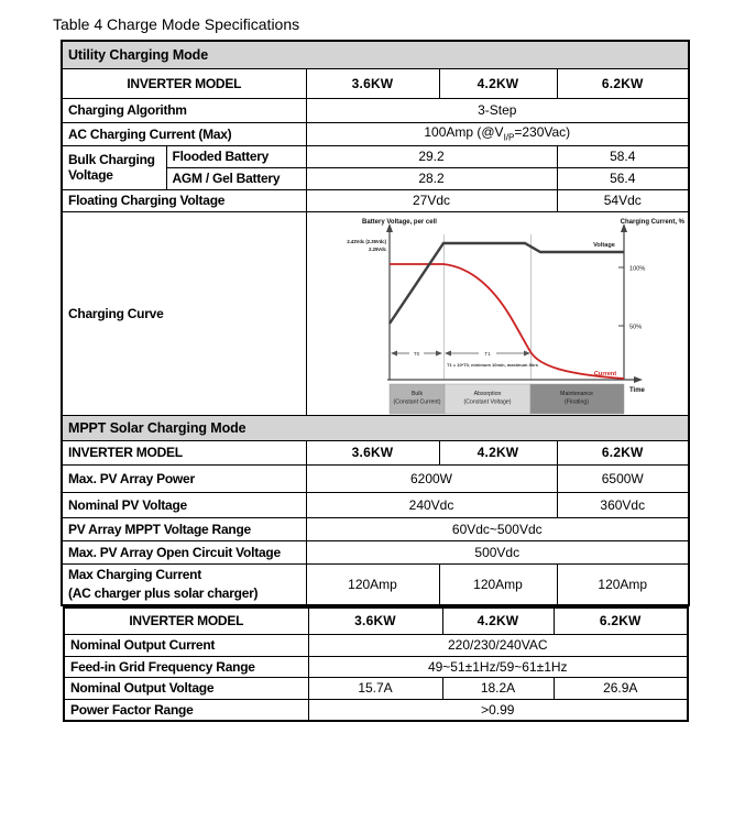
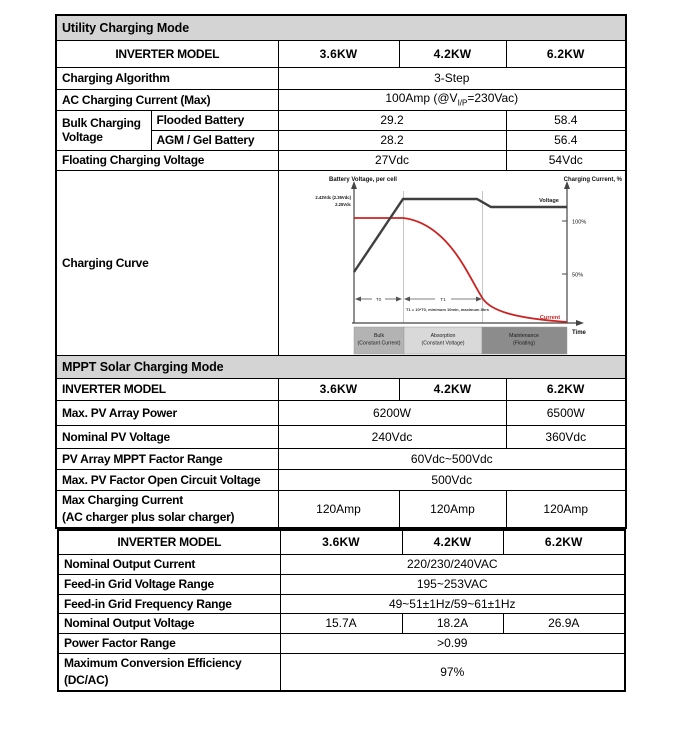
- Table 4 Charge Mode Specifications
  Utility Charging Mode
  INVERTER MODEL	3.6KW	4.2KW	6.2KW
  Charging Algorithm	3-Step
  AC Charging Current (Max)	100Amp (@VI/P=230Vac)
  Bulk Charging Voltage	Flooded Battery	29.2	58.4
  AGM / Gel Battery	28.2	56.4
  Floating Charging Voltage	27Vdc	54Vdc
  MPPT Solar Charging Mode
  INVERTER MODEL	3.6KW	4.2KW	6.2KW
  Max. PV Array Power	6200W	6500W
  Nominal PV Voltage	240Vdc	360Vdc
- PV Array MPPT Voltage Range	60Vdc~500Vdc
+ PV Array MPPT Factor Range	60Vdc~500Vdc
- Max. PV Array Open Circuit Voltage	500Vdc
+ Max. PV Factor Open Circuit Voltage	500Vdc
  Max Charging Current (AC charger plus solar charger)	120Amp	120Amp	120Amp
  INVERTER MODEL	3.6KW	4.2KW	6.2KW
  Nominal Output Current	220/230/240VAC
+ Feed-in Grid Voltage Range	195~253VAC
  Feed-in Grid Frequency Range	49~51±1Hz/59~61±1Hz
  Nominal Output Voltage	15.7A	18.2A	26.9A
  Power Factor Range	>0.99
+ Maximum Conversion Efficiency (DC/AC)	97%
